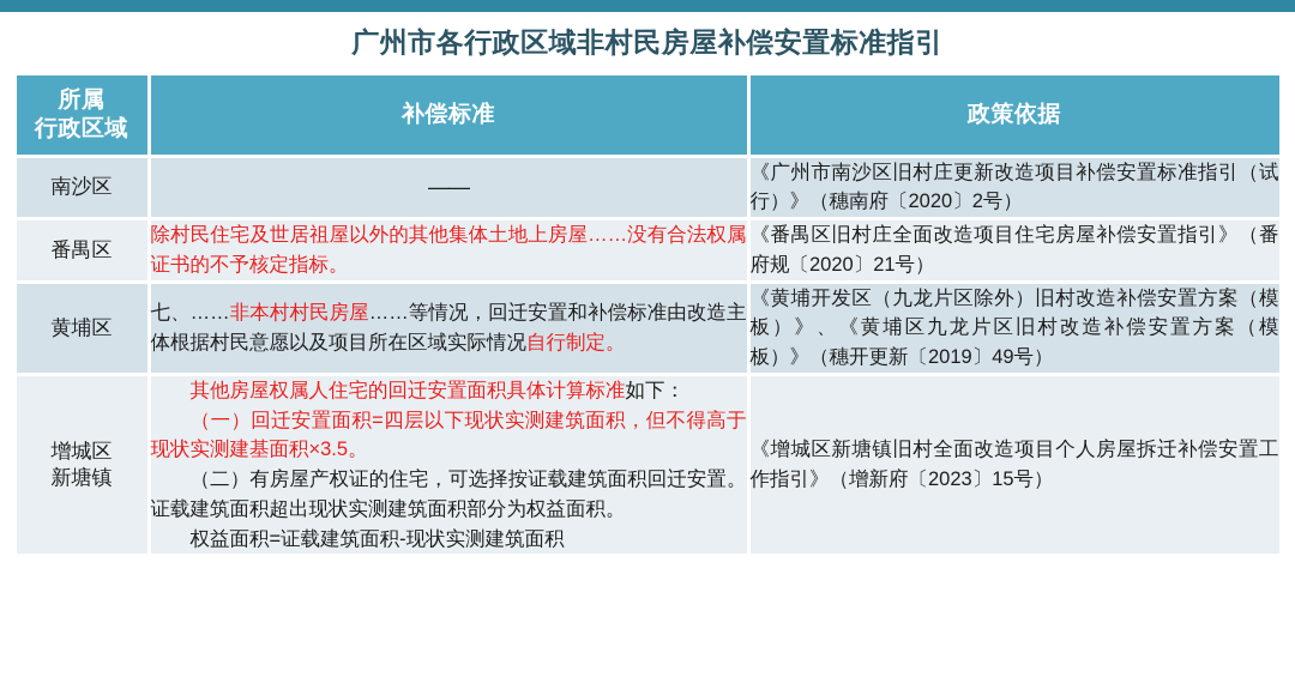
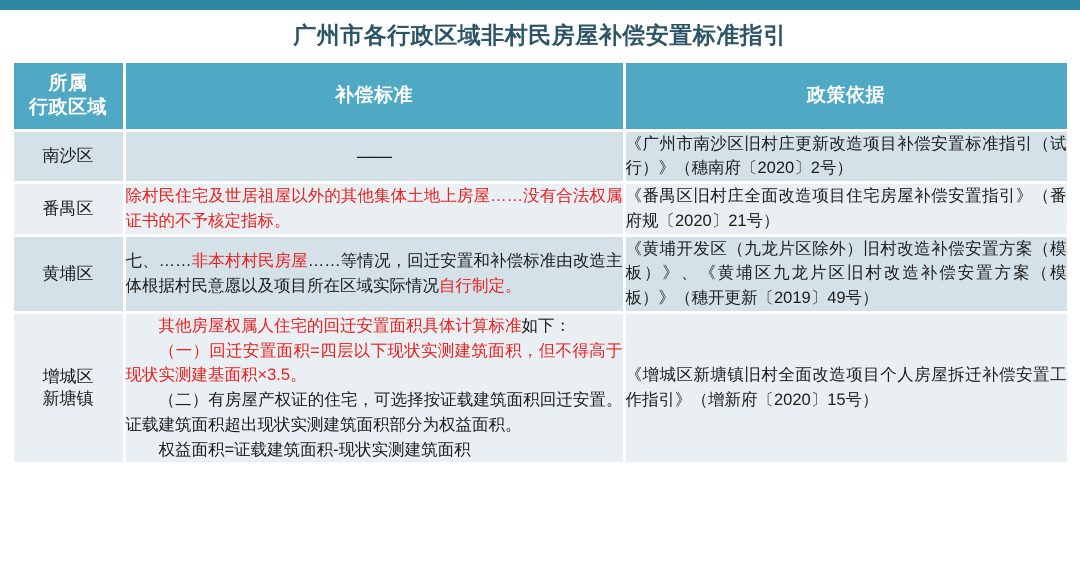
  广州市各行政区域非村民房屋补偿安置标准指引
  所属 行政区域	补偿标准	政策依据
  南沙区	——	《广州市南沙区旧村庄更新改造项目补偿安置标准指引（试行）》（穗南府〔2020〕2号）
  番禺区	除村民住宅及世居祖屋以外的其他集体土地上房屋……没有合法权属证书的不予核定指标。	《番禺区旧村庄全面改造项目住宅房屋补偿安置指引》（番府规〔2020〕21号）
  黄埔区	七、……非本村村民房屋……等情况，回迁安置和补偿标准由改造主体根据村民意愿以及项目所在区域实际情况自行制定。	《黄埔开发区（九龙片区除外）旧村改造补偿安置方案（模板）》、《黄埔区九龙片区旧村改造补偿安置方案（模板）》（穗开更新〔2019〕49号）
- 增城区 新塘镇	其他房屋权属人住宅的回迁安置面积具体计算标准如下：（一）回迁安置面积=四层以下现状实测建筑面积，但不得高于现状实测建基面积×3.5。（二）有房屋产权证的住宅，可选择按证载建筑面积回迁安置。证载建筑面积超出现状实测建筑面积部分为权益面积。权益面积=证载建筑面积-现状实测建筑面积	《增城区新塘镇旧村全面改造项目个人房屋拆迁补偿安置工作指引》（增新府〔2023〕15号）
+ 增城区 新塘镇	其他房屋权属人住宅的回迁安置面积具体计算标准如下：（一）回迁安置面积=四层以下现状实测建筑面积，但不得高于现状实测建基面积×3.5。（二）有房屋产权证的住宅，可选择按证载建筑面积回迁安置。证载建筑面积超出现状实测建筑面积部分为权益面积。权益面积=证载建筑面积-现状实测建筑面积	《增城区新塘镇旧村全面改造项目个人房屋拆迁补偿安置工作指引》（增新府〔2020〕15号）
